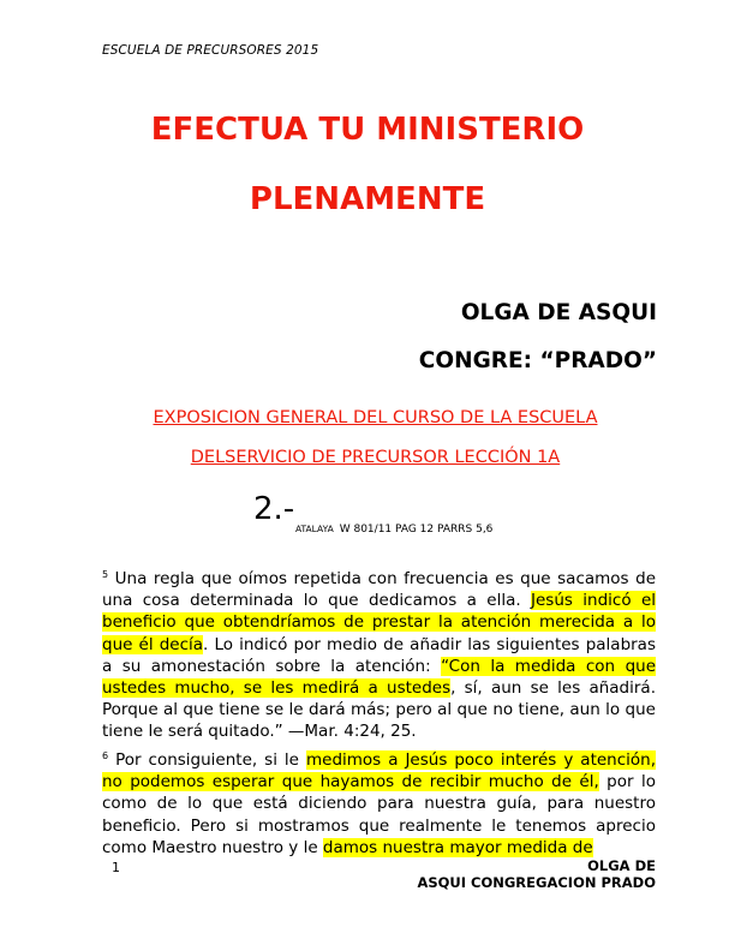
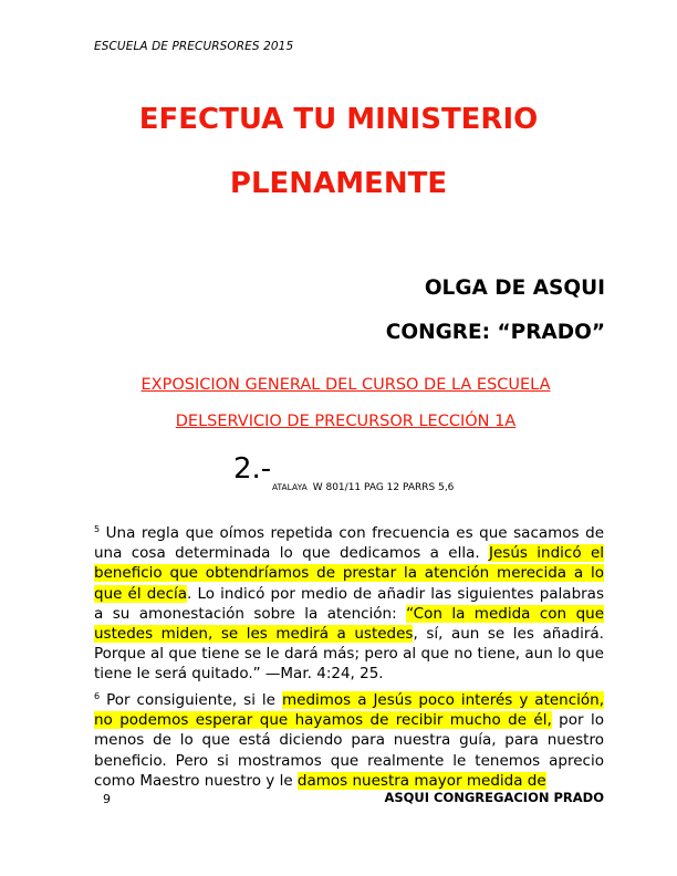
  ESCUELA DE PRECURSORES 2015
  EFECTUA TU MINISTERIO
  PLENAMENTE
  OLGA DE ASQUI
  CONGRE: “PRADO”
  EXPOSICION GENERAL DEL CURSO DE LA ESCUELA
  DELSERVICIO DE PRECURSOR LECCIÓN 1A
  2.-
  ATALAYA W 801/11 PAG 12 PARRS 5,6
- 5 Una regla que oímos repetida con frecuencia es que sacamos de una cosa determinada lo que dedicamos a ella. Jesús indicó el beneficio que obtendríamos de prestar la atención merecida a lo que él decía. Lo indicó por medio de añadir las siguientes palabras a su amonestación sobre la atención: “Con la medida con que ustedes mucho, se les medirá a ustedes, sí, aun se les añadirá. Porque al que tiene se le dará más; pero al que no tiene, aun lo que tiene le será quitado.” —Mar. 4:24, 25.
+ 5 Una regla que oímos repetida con frecuencia es que sacamos de una cosa determinada lo que dedicamos a ella. Jesús indicó el beneficio que obtendríamos de prestar la atención merecida a lo que él decía. Lo indicó por medio de añadir las siguientes palabras a su amonestación sobre la atención: “Con la medida con que ustedes miden, se les medirá a ustedes, sí, aun se les añadirá. Porque al que tiene se le dará más; pero al que no tiene, aun lo que tiene le será quitado.” —Mar. 4:24, 25.
- 6 Por consiguiente, si le medimos a Jesús poco interés y atención, no podemos esperar que hayamos de recibir mucho de él, por lo como de lo que está diciendo para nuestra guía, para nuestro beneficio. Pero si mostramos que realmente le tenemos aprecio como Maestro nuestro y le damos nuestra mayor medida de
+ 6 Por consiguiente, si le medimos a Jesús poco interés y atención, no podemos esperar que hayamos de recibir mucho de él, por lo menos de lo que está diciendo para nuestra guía, para nuestro beneficio. Pero si mostramos que realmente le tenemos aprecio como Maestro nuestro y le damos nuestra mayor medida de
- 1
+ 9
- OLGA DE
  ASQUI CONGREGACION PRADO
